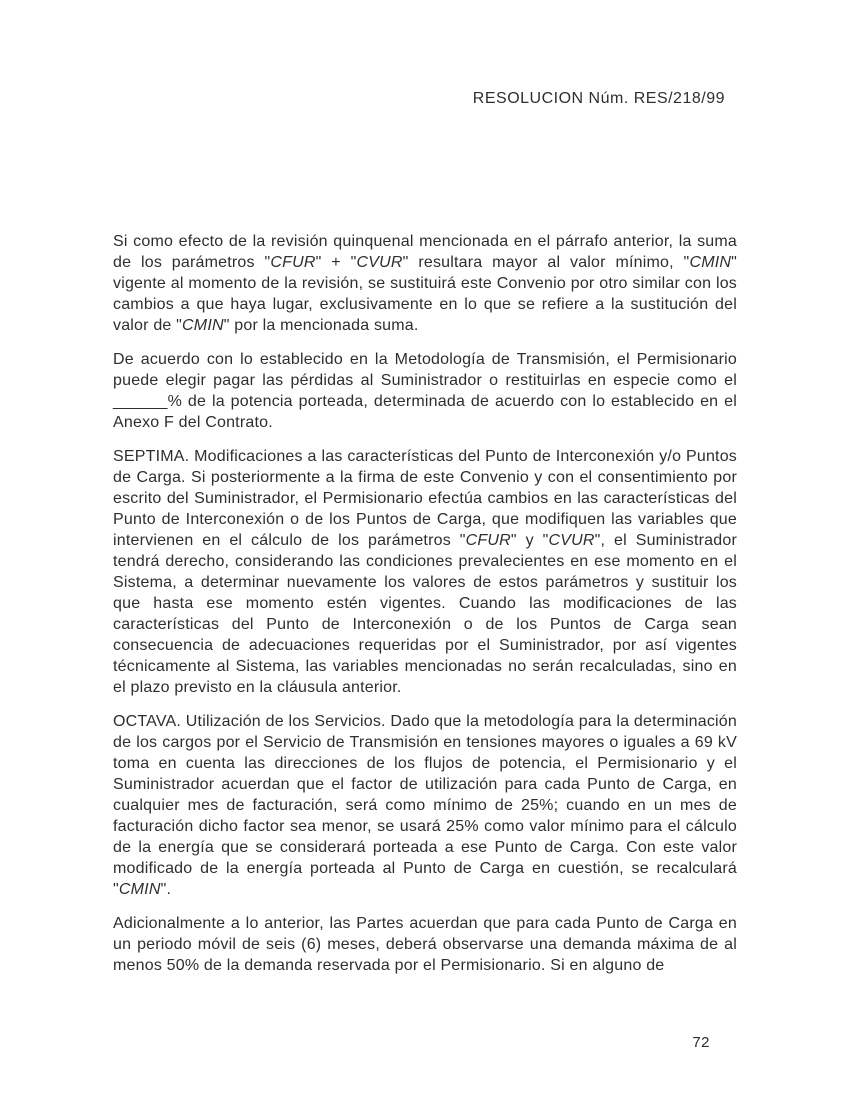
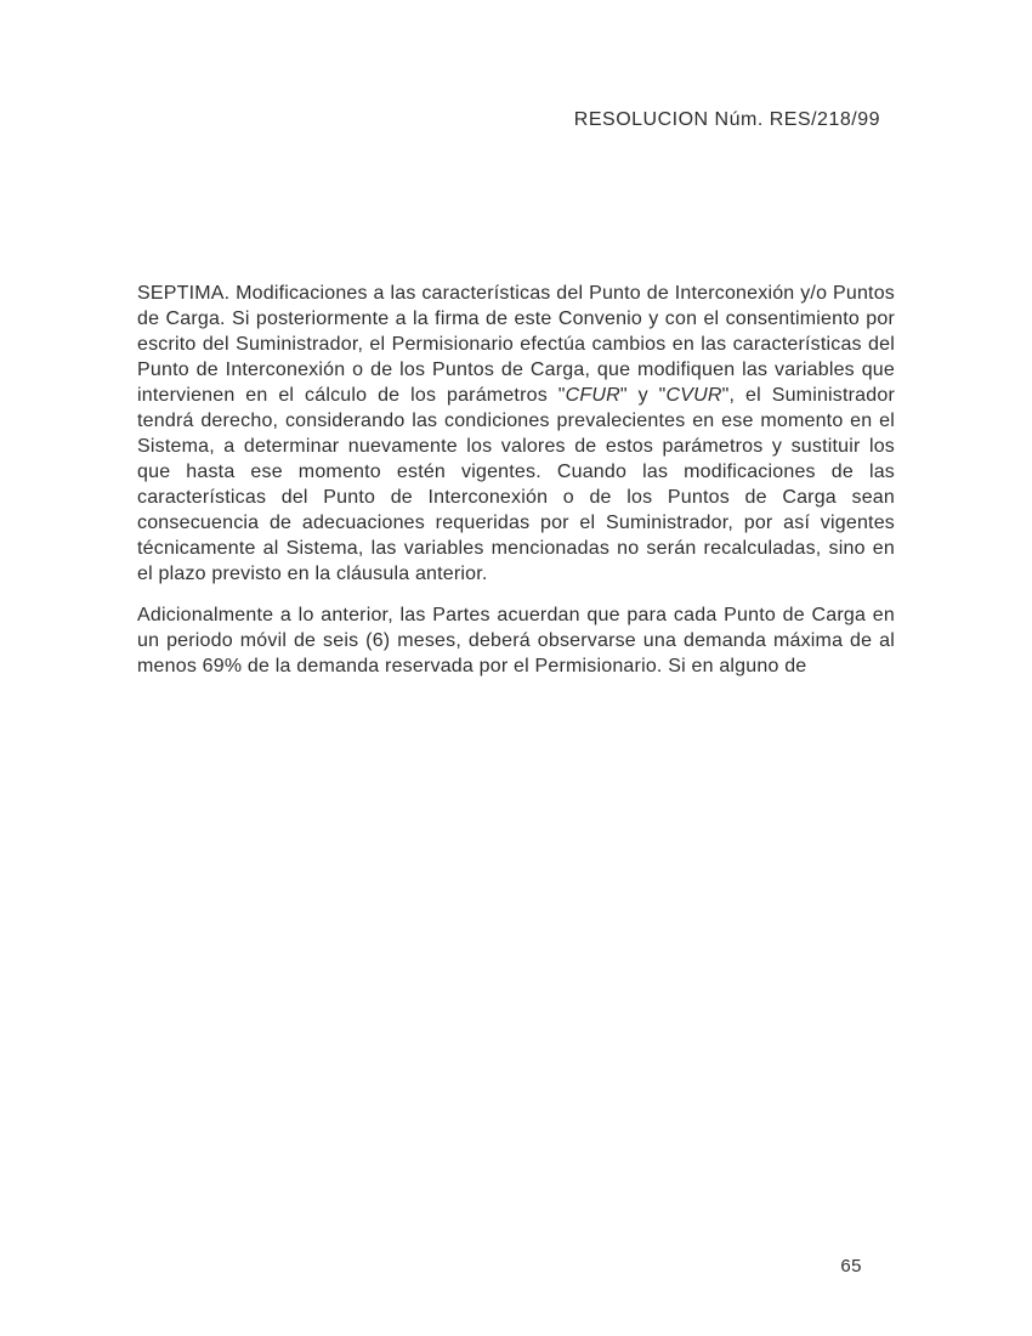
  RESOLUCION Núm. RES/218/99
- Si como efecto de la revisión quinquenal mencionada en el párrafo anterior, la suma de los parámetros "CFUR" + "CVUR" resultara mayor al valor mínimo, "CMIN" vigente al momento de la revisión, se sustituirá este Convenio por otro similar con los cambios a que haya lugar, exclusivamente en lo que se refiere a la sustitución del valor de "CMIN" por la mencionada suma.
- De acuerdo con lo establecido en la Metodología de Transmisión, el Permisionario puede elegir pagar las pérdidas al Suministrador o restituirlas en especie como el ______% de la potencia porteada, determinada de acuerdo con lo establecido en el Anexo F del Contrato.
  SEPTIMA. Modificaciones a las características del Punto de Interconexión y/o Puntos de Carga. Si posteriormente a la firma de este Convenio y con el consentimiento por escrito del Suministrador, el Permisionario efectúa cambios en las características del Punto de Interconexión o de los Puntos de Carga, que modifiquen las variables que intervienen en el cálculo de los parámetros "CFUR" y "CVUR", el Suministrador tendrá derecho, considerando las condiciones prevalecientes en ese momento en el Sistema, a determinar nuevamente los valores de estos parámetros y sustituir los que hasta ese momento estén vigentes. Cuando las modificaciones de las características del Punto de Interconexión o de los Puntos de Carga sean consecuencia de adecuaciones requeridas por el Suministrador, por así vigentes técnicamente al Sistema, las variables mencionadas no serán recalculadas, sino en el plazo previsto en la cláusula anterior.
- OCTAVA. Utilización de los Servicios. Dado que la metodología para la determinación de los cargos por el Servicio de Transmisión en tensiones mayores o iguales a 69 kV toma en cuenta las direcciones de los flujos de potencia, el Permisionario y el Suministrador acuerdan que el factor de utilización para cada Punto de Carga, en cualquier mes de facturación, será como mínimo de 25%; cuando en un mes de facturación dicho factor sea menor, se usará 25% como valor mínimo para el cálculo de la energía que se considerará porteada a ese Punto de Carga. Con este valor modificado de la energía porteada al Punto de Carga en cuestión, se recalculará "CMIN".
- Adicionalmente a lo anterior, las Partes acuerdan que para cada Punto de Carga en un periodo móvil de seis (6) meses, deberá observarse una demanda máxima de al menos 50% de la demanda reservada por el Permisionario. Si en alguno de
+ Adicionalmente a lo anterior, las Partes acuerdan que para cada Punto de Carga en un periodo móvil de seis (6) meses, deberá observarse una demanda máxima de al menos 69% de la demanda reservada por el Permisionario. Si en alguno de
- 72
+ 65
